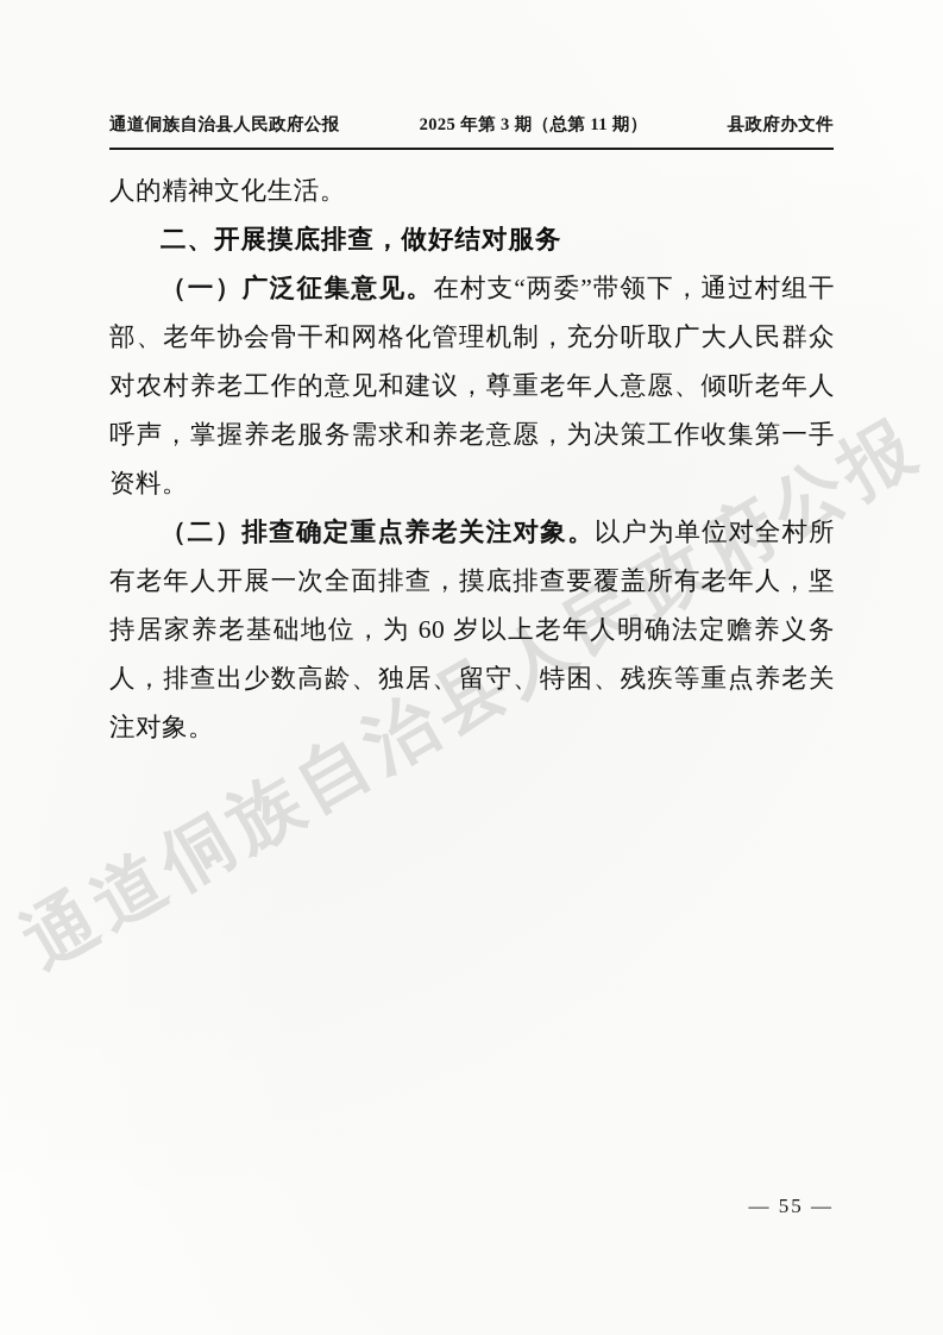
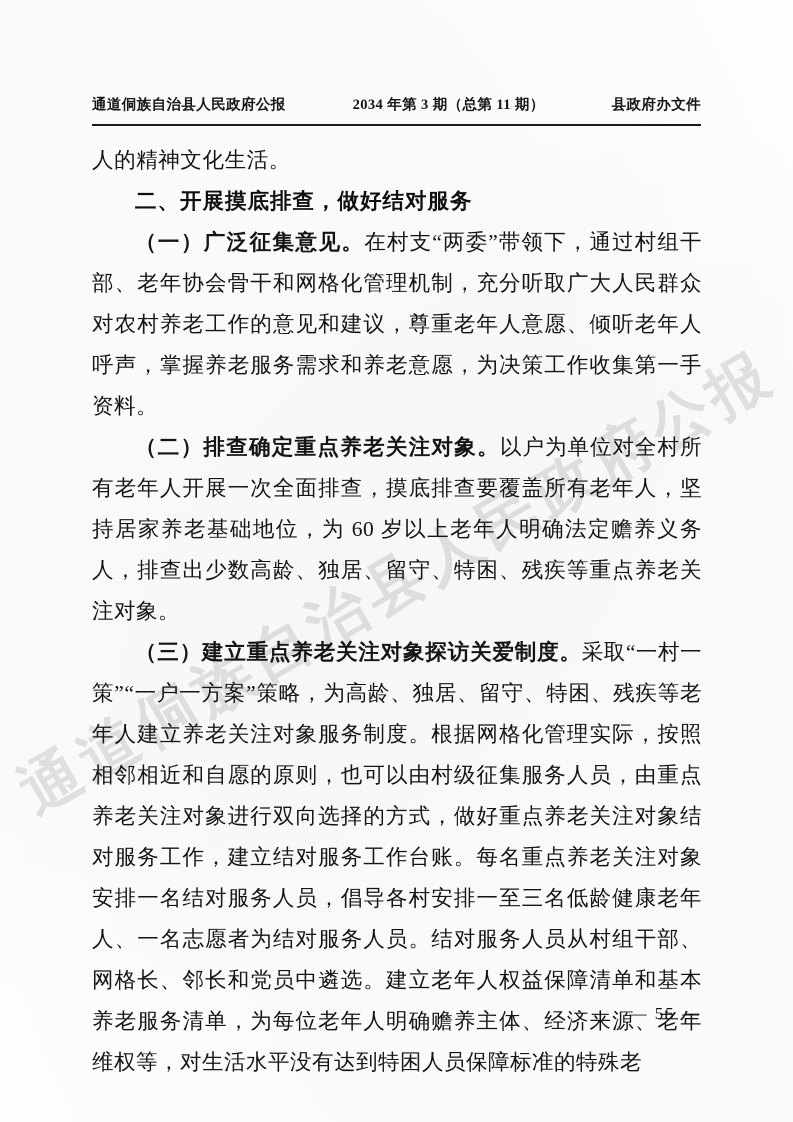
  通道侗族自治县人民政府公报
- 2025 年第 3 期（总第 11 期）
+ 2034 年第 3 期（总第 11 期）
  县政府办文件
  人的精神文化生活。
  二、开展摸底排查，做好结对服务
  （一）广泛征集意见。在村支“两委”带领下，通过村组干部、老年协会骨干和网格化管理机制，充分听取广大人民群众对农村养老工作的意见和建议，尊重老年人意愿、倾听老年人呼声，掌握养老服务需求和养老意愿，为决策工作收集第一手资料。
  （二）排查确定重点养老关注对象。以户为单位对全村所有老年人开展一次全面排查，摸底排查要覆盖所有老年人，坚持居家养老基础地位，为 60 岁以上老年人明确法定赡养义务人，排查出少数高龄、独居、留守、特困、残疾等重点养老关注对象。
+ （三）建立重点养老关注对象探访关爱制度。采取“一村一策”“一户一方案”策略，为高龄、独居、留守、特困、残疾等老年人建立养老关注对象服务制度。根据网格化管理实际，按照相邻相近和自愿的原则，也可以由村级征集服务人员，由重点养老关注对象进行双向选择的方式，做好重点养老关注对象结对服务工作，建立结对服务工作台账。每名重点养老关注对象安排一名结对服务人员，倡导各村安排一至三名低龄健康老年人、一名志愿者为结对服务人员。结对服务人员从村组干部、网格长、邻长和党员中遴选。建立老年人权益保障清单和基本养老服务清单，为每位老年人明确赡养主体、经济来源、老年维权等，对生活水平没有达到特困人员保障标准的特殊老
  — 55 —
